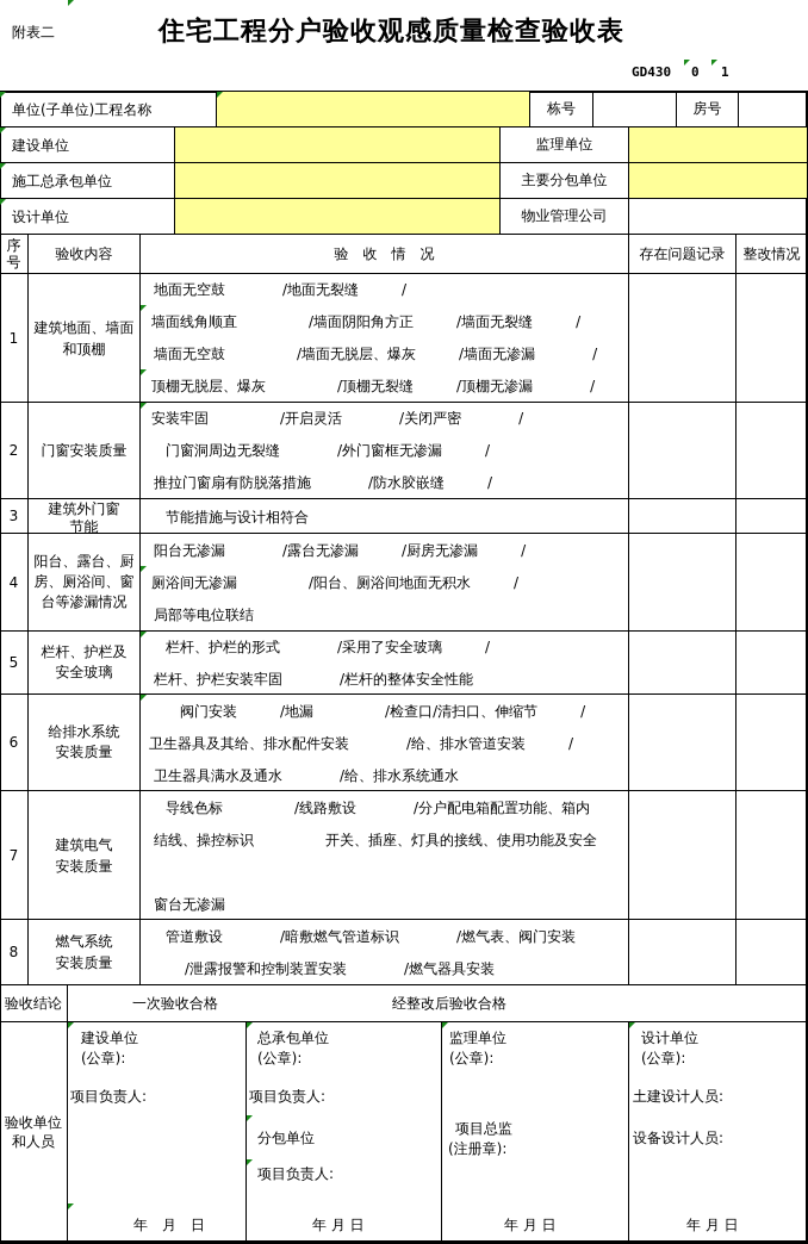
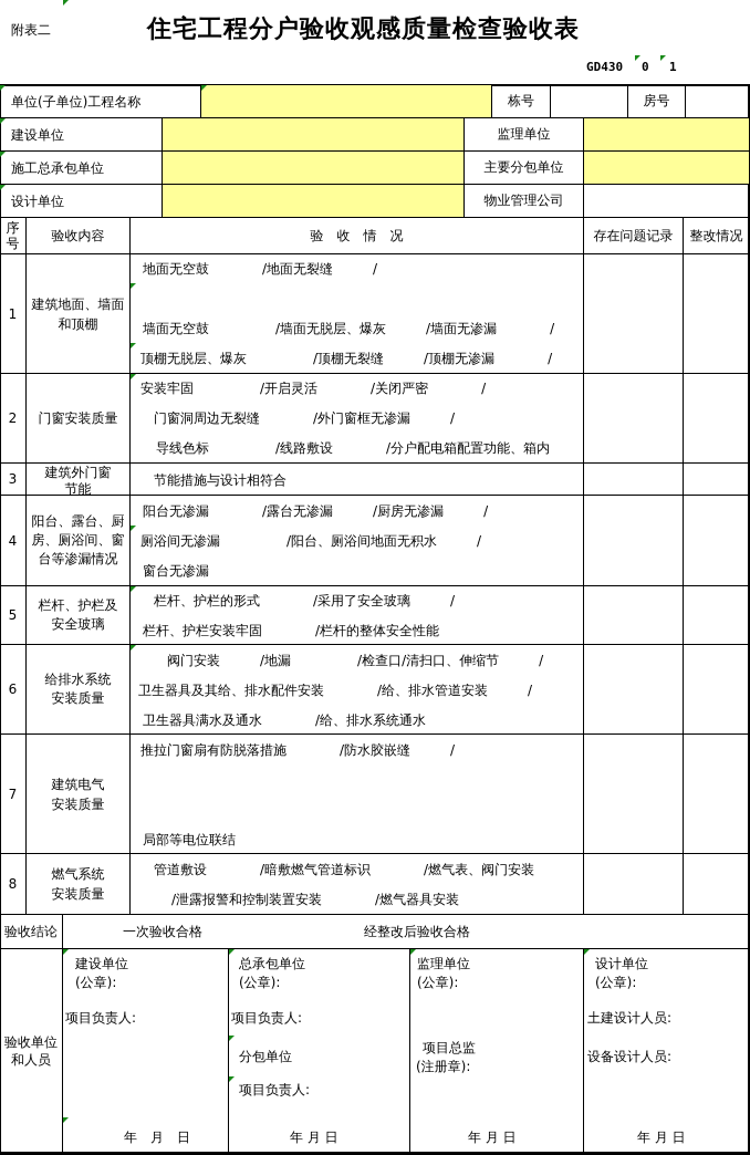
  附表二
  住宅工程分户验收观感质量检查验收表
  GD430
  0
  1
  单位(子单位)工程名称
  栋号
  房号
  建设单位
  监理单位
  施工总承包单位
  主要分包单位
  设计单位
  物业管理公司
  序号
  验收内容
  验 收 情 况
  存在问题记录
  整改情况
  1
  建筑地面、墙面和顶棚
  地面无空鼓 /地面无裂缝 /
- 墙面线角顺直 /墙面阴阳角方正 /墙面无裂缝 /
  墙面无空鼓 /墙面无脱层、爆灰 /墙面无渗漏 /
  顶棚无脱层、爆灰 /顶棚无裂缝 /顶棚无渗漏 /
  2
  门窗安装质量
  安装牢固 /开启灵活 /关闭严密 /
  门窗洞周边无裂缝 /外门窗框无渗漏 /
- 推拉门窗扇有防脱落措施 /防水胶嵌缝 /
+ 导线色标 /线路敷设 /分户配电箱配置功能、箱内
  3
  建筑外门窗节能
  节能措施与设计相符合
  4
  阳台、露台、厨房、厕浴间、窗台等渗漏情况
  阳台无渗漏 /露台无渗漏 /厨房无渗漏 /
  厕浴间无渗漏 /阳台、厕浴间地面无积水 /
- 局部等电位联结
+ 窗台无渗漏
  5
  栏杆、护栏及安全玻璃
  栏杆、护栏的形式 /采用了安全玻璃 /
  栏杆、护栏安装牢固 /栏杆的整体安全性能
  6
  给排水系统安装质量
  阀门安装 /地漏 /检查口/清扫口、伸缩节 /
  卫生器具及其给、排水配件安装 /给、排水管道安装 /
  卫生器具满水及通水 /给、排水系统通水
  7
  建筑电气安装质量
- 导线色标 /线路敷设 /分户配电箱配置功能、箱内
+ 推拉门窗扇有防脱落措施 /防水胶嵌缝 /
- 结线、操控标识 开关、插座、灯具的接线、使用功能及安全
- 窗台无渗漏
+ 局部等电位联结
  8
  燃气系统安装质量
  管道敷设 /暗敷燃气管道标识 /燃气表、阀门安装
  /泄露报警和控制装置安装 /燃气器具安装
  验收结论
  一次验收合格
  经整改后验收合格
  验收单位和人员
  建设单位
  (公章):
  项目负责人:
  年 月 日
  总承包单位
  (公章):
  项目负责人:
  分包单位
  项目负责人:
  年 月 日
  监理单位
  (公章):
  项目总监
  (注册章):
  年 月 日
  设计单位
  (公章):
  土建设计人员:
  设备设计人员:
  年 月 日
